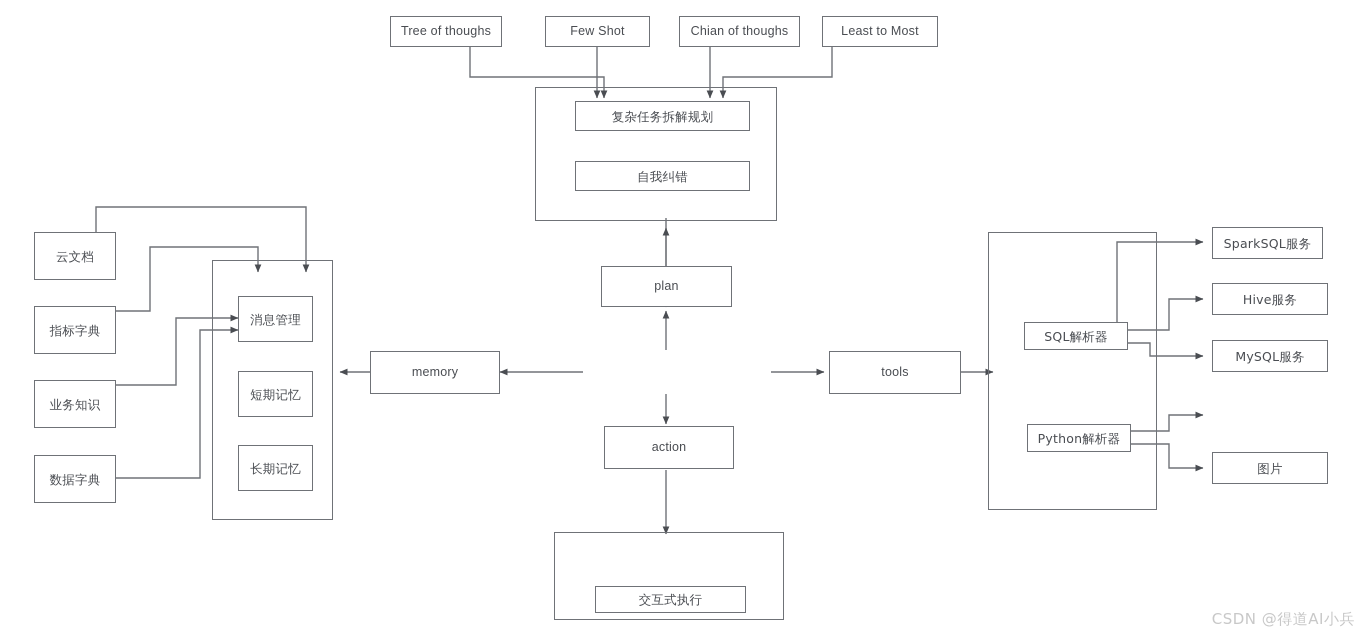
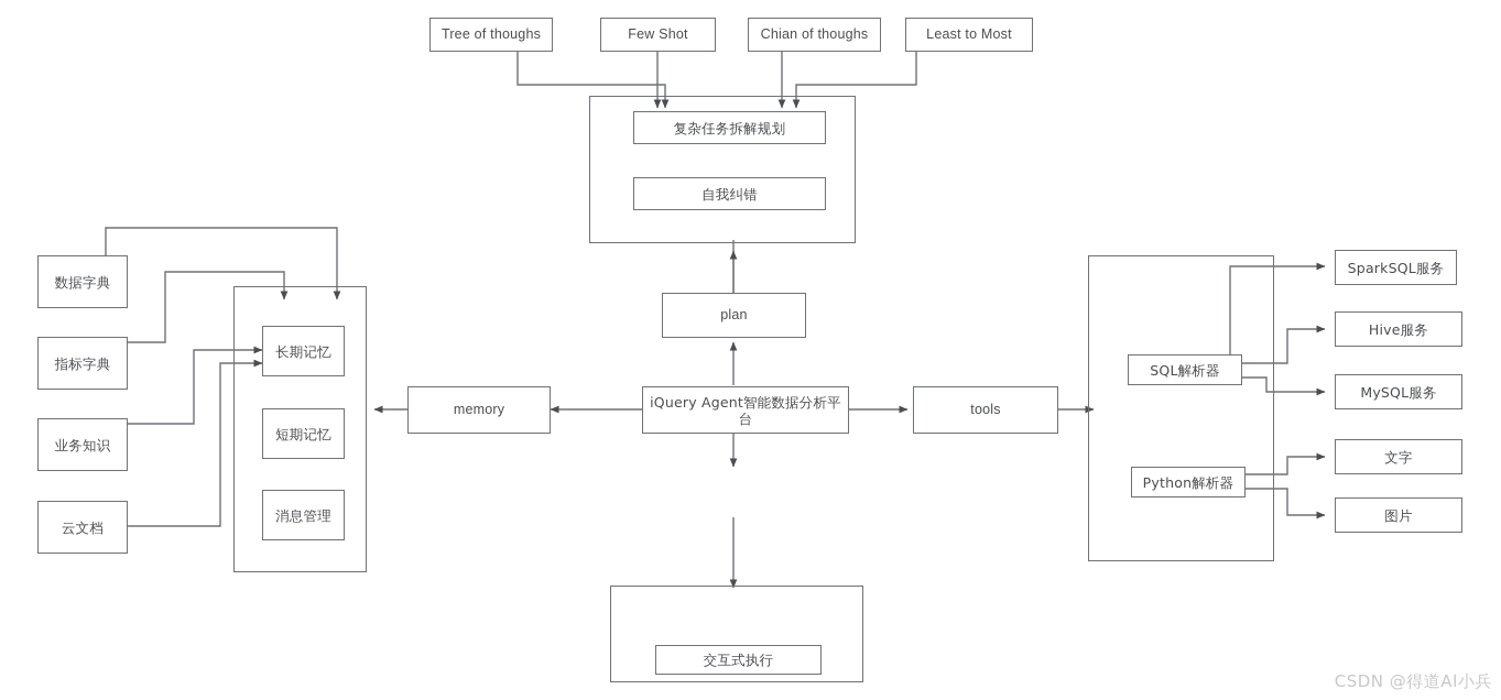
  Tree of thoughs
  Few Shot
  Chian of thoughs
  Least to Most
  复杂任务拆解规划
  自我纠错
  plan
+ iQuery Agent智能数据分析平台
  memory
  tools
- action
- 云文档
+ 数据字典
  指标字典
  业务知识
- 数据字典
+ 云文档
- 消息管理
+ 长期记忆
  短期记忆
- 长期记忆
+ 消息管理
  SQL解析器
  Python解析器
  SparkSQL服务
  Hive服务
  MySQL服务
+ 文字
  图片
  交互式执行
  CSDN @得道AI小兵
